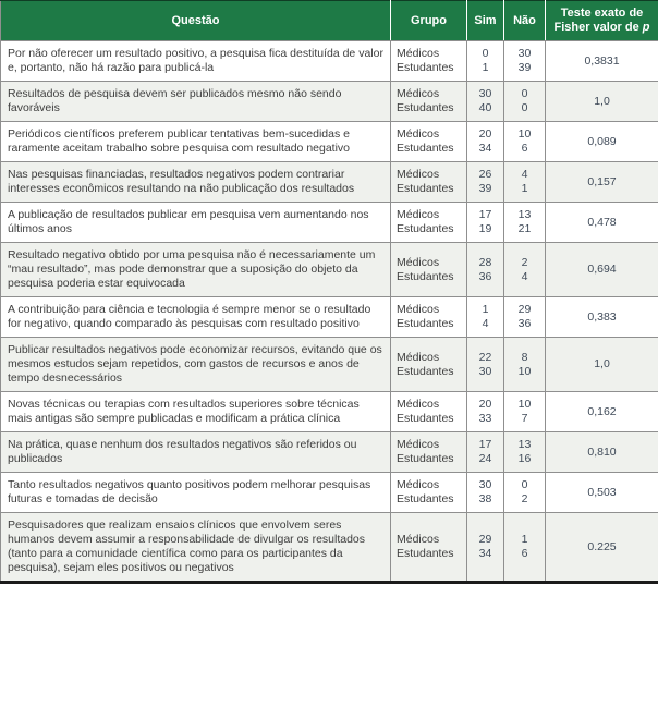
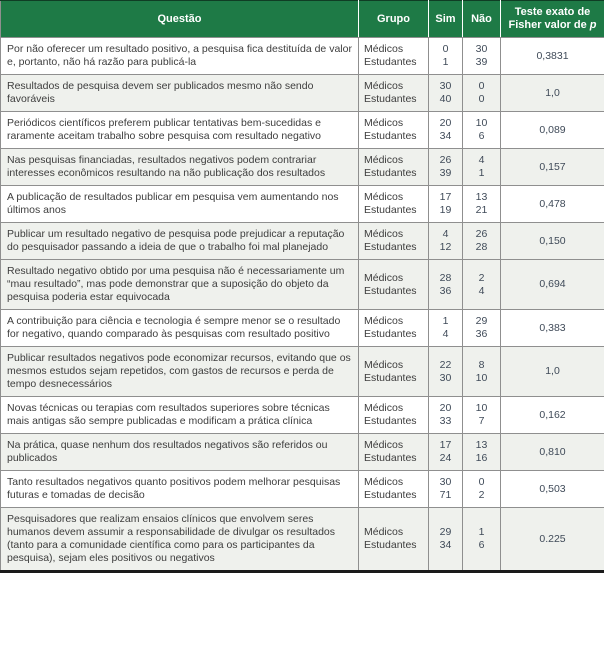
  Questão	Grupo	Sim	Não	Teste exato de Fisher valor de p
  Por não oferecer um resultado positivo, a pesquisa fica destituída de valor e, portanto, não há razão para publicá-la	Médicos Estudantes	0 1	30 39	0,3831
  Resultados de pesquisa devem ser publicados mesmo não sendo favoráveis	Médicos Estudantes	30 40	0 0	1,0
  Periódicos científicos preferem publicar tentativas bem-sucedidas e raramente aceitam trabalho sobre pesquisa com resultado negativo	Médicos Estudantes	20 34	10 6	0,089
  Nas pesquisas financiadas, resultados negativos podem contrariar interesses econômicos resultando na não publicação dos resultados	Médicos Estudantes	26 39	4 1	0,157
  A publicação de resultados publicar em pesquisa vem aumentando nos últimos anos	Médicos Estudantes	17 19	13 21	0,478
+ Publicar um resultado negativo de pesquisa pode prejudicar a reputação do pesquisador passando a ideia de que o trabalho foi mal planejado	Médicos Estudantes	4 12	26 28	0,150
  Resultado negativo obtido por uma pesquisa não é necessariamente um “mau resultado”, mas pode demonstrar que a suposição do objeto da pesquisa poderia estar equivocada	Médicos Estudantes	28 36	2 4	0,694
  A contribuição para ciência e tecnologia é sempre menor se o resultado for negativo, quando comparado às pesquisas com resultado positivo	Médicos Estudantes	1 4	29 36	0,383
- Publicar resultados negativos pode economizar recursos, evitando que os mesmos estudos sejam repetidos, com gastos de recursos e anos de tempo desnecessários	Médicos Estudantes	22 30	8 10	1,0
+ Publicar resultados negativos pode economizar recursos, evitando que os mesmos estudos sejam repetidos, com gastos de recursos e perda de tempo desnecessários	Médicos Estudantes	22 30	8 10	1,0
  Novas técnicas ou terapias com resultados superiores sobre técnicas mais antigas são sempre publicadas e modificam a prática clínica	Médicos Estudantes	20 33	10 7	0,162
  Na prática, quase nenhum dos resultados negativos são referidos ou publicados	Médicos Estudantes	17 24	13 16	0,810
- Tanto resultados negativos quanto positivos podem melhorar pesquisas futuras e tomadas de decisão	Médicos Estudantes	30 38	0 2	0,503
+ Tanto resultados negativos quanto positivos podem melhorar pesquisas futuras e tomadas de decisão	Médicos Estudantes	30 71	0 2	0,503
  Pesquisadores que realizam ensaios clínicos que envolvem seres humanos devem assumir a responsabilidade de divulgar os resultados (tanto para a comunidade científica como para os participantes da pesquisa), sejam eles positivos ou negativos	Médicos Estudantes	29 34	1 6	0.225
